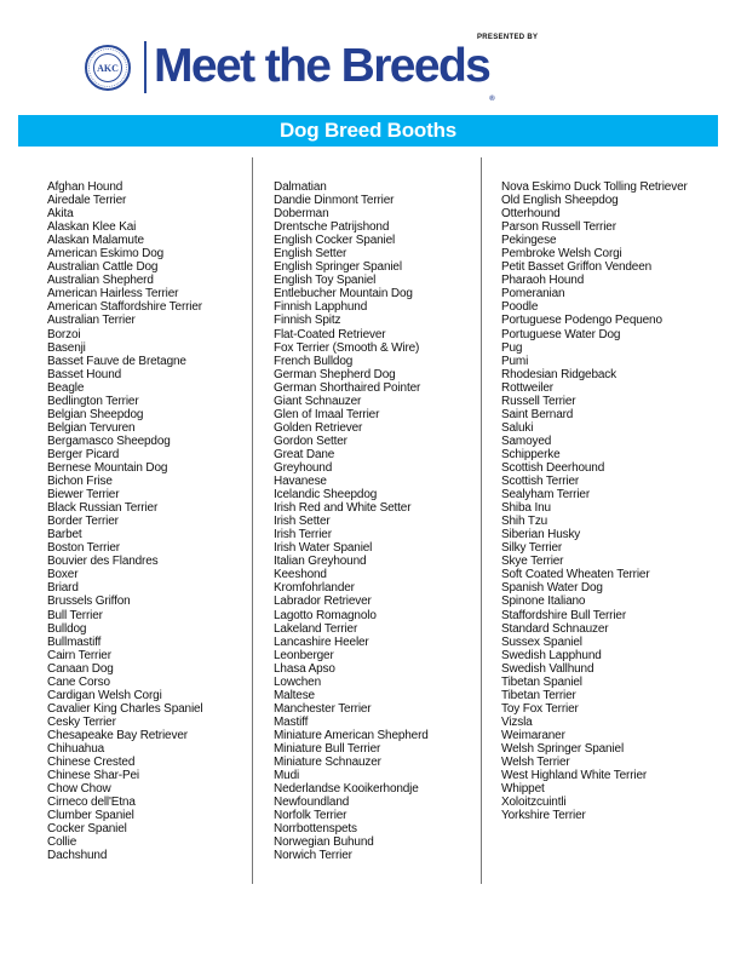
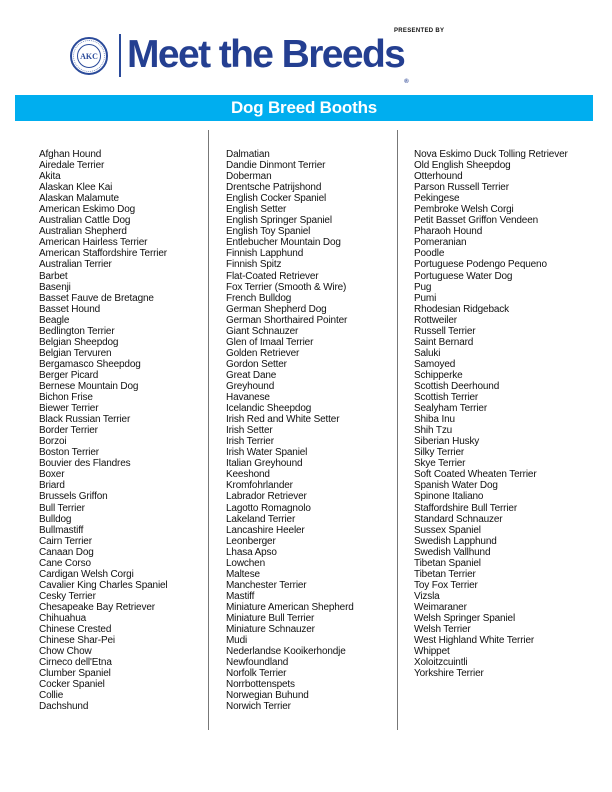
  AKC
  Meet the Breeds
  Dog Breed Booths
  Afghan Hound
  Airedale Terrier
  Akita
  Alaskan Klee Kai
  Alaskan Malamute
  American Eskimo Dog
  Australian Cattle Dog
  Australian Shepherd
  American Hairless Terrier
  American Staffordshire Terrier
  Australian Terrier
- Borzoi
+ Barbet
  Basenji
  Basset Fauve de Bretagne
  Basset Hound
  Beagle
  Bedlington Terrier
  Belgian Sheepdog
  Belgian Tervuren
  Bergamasco Sheepdog
  Berger Picard
  Bernese Mountain Dog
  Bichon Frise
  Biewer Terrier
  Black Russian Terrier
  Border Terrier
- Barbet
+ Borzoi
  Boston Terrier
  Bouvier des Flandres
  Boxer
  Briard
  Brussels Griffon
  Bull Terrier
  Bulldog
  Bullmastiff
  Cairn Terrier
  Canaan Dog
  Cane Corso
  Cardigan Welsh Corgi
  Cavalier King Charles Spaniel
  Cesky Terrier
  Chesapeake Bay Retriever
  Chihuahua
  Chinese Crested
  Chinese Shar-Pei
  Chow Chow
  Cirneco dell'Etna
  Clumber Spaniel
  Cocker Spaniel
  Collie
  Dachshund
  Dalmatian
  Dandie Dinmont Terrier
  Doberman
  Drentsche Patrijshond
  English Cocker Spaniel
  English Setter
  English Springer Spaniel
  English Toy Spaniel
  Entlebucher Mountain Dog
  Finnish Lapphund
  Finnish Spitz
  Flat-Coated Retriever
  Fox Terrier (Smooth & Wire)
  French Bulldog
  German Shepherd Dog
  German Shorthaired Pointer
  Giant Schnauzer
  Glen of Imaal Terrier
  Golden Retriever
  Gordon Setter
  Great Dane
  Greyhound
  Havanese
  Icelandic Sheepdog
  Irish Red and White Setter
  Irish Setter
  Irish Terrier
  Irish Water Spaniel
  Italian Greyhound
  Keeshond
  Kromfohrlander
  Labrador Retriever
  Lagotto Romagnolo
  Lakeland Terrier
  Lancashire Heeler
  Leonberger
  Lhasa Apso
  Lowchen
  Maltese
  Manchester Terrier
  Mastiff
  Miniature American Shepherd
  Miniature Bull Terrier
  Miniature Schnauzer
  Mudi
  Nederlandse Kooikerhondje
  Newfoundland
  Norfolk Terrier
  Norrbottenspets
  Norwegian Buhund
  Norwich Terrier
  Nova Eskimo Duck Tolling Retriever
  Old English Sheepdog
  Otterhound
  Parson Russell Terrier
  Pekingese
  Pembroke Welsh Corgi
  Petit Basset Griffon Vendeen
  Pharaoh Hound
  Pomeranian
  Poodle
  Portuguese Podengo Pequeno
  Portuguese Water Dog
  Pug
  Pumi
  Rhodesian Ridgeback
  Rottweiler
  Russell Terrier
  Saint Bernard
  Saluki
  Samoyed
  Schipperke
  Scottish Deerhound
  Scottish Terrier
  Sealyham Terrier
  Shiba Inu
  Shih Tzu
  Siberian Husky
  Silky Terrier
  Skye Terrier
  Soft Coated Wheaten Terrier
  Spanish Water Dog
  Spinone Italiano
  Staffordshire Bull Terrier
  Standard Schnauzer
  Sussex Spaniel
  Swedish Lapphund
  Swedish Vallhund
  Tibetan Spaniel
  Tibetan Terrier
  Toy Fox Terrier
  Vizsla
  Weimaraner
  Welsh Springer Spaniel
  Welsh Terrier
  West Highland White Terrier
  Whippet
  Xoloitzcuintli
  Yorkshire Terrier
